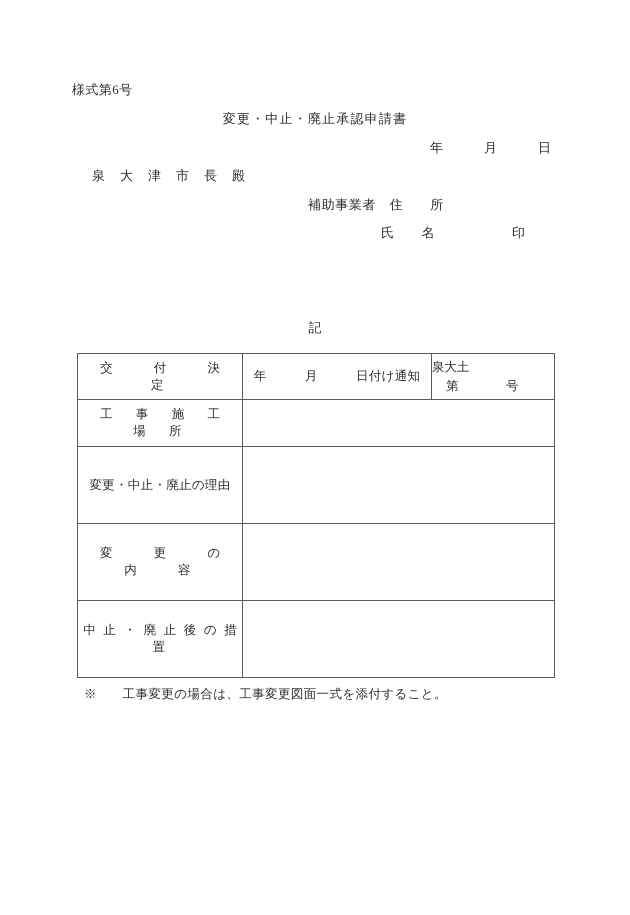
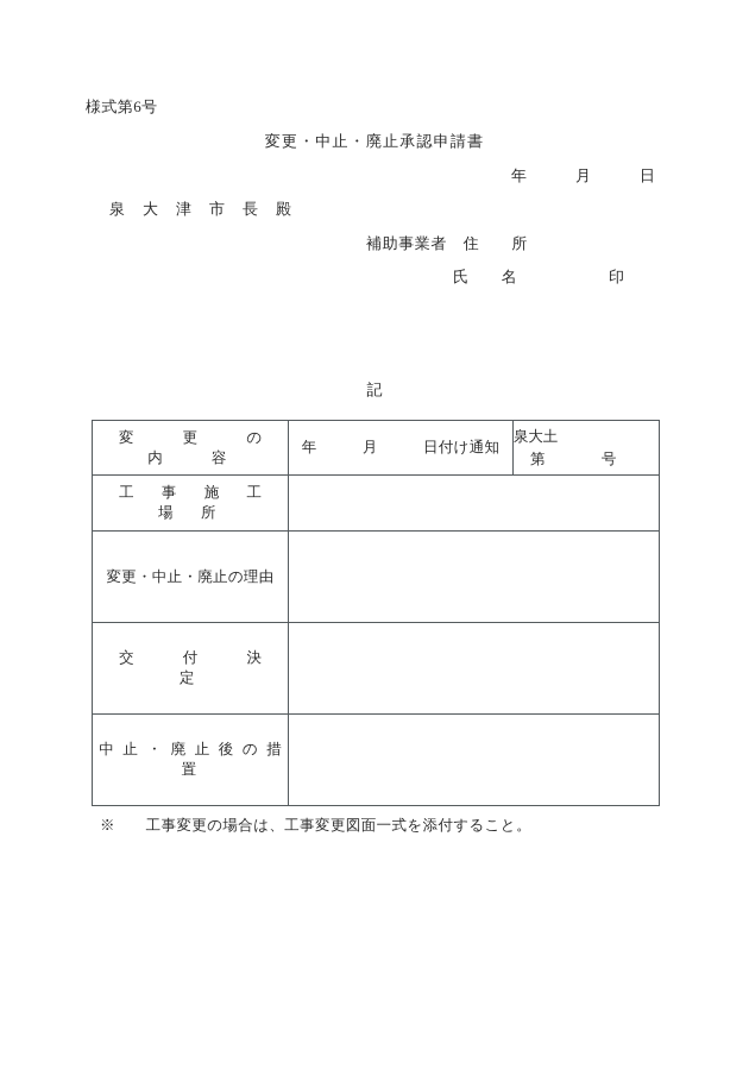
  様式第6号
  変更・中止・廃止承認申請書
  年 月 日
  泉 大 津 市 長 殿
  補助事業者 住 所
  氏 名
  印
  記
- 交 付 決 定	年 月 日付け通知	泉大土 第 号
+ 変 更 の 内 容	年 月 日付け通知	泉大土 第 号
  工 事 施 工 場 所
  変更・中止・廃止の理由
- 変 更 の 内 容
+ 交 付 決 定
  中 止 ・ 廃 止 後 の 措 置
  ※ 工事変更の場合は、工事変更図面一式を添付すること。
